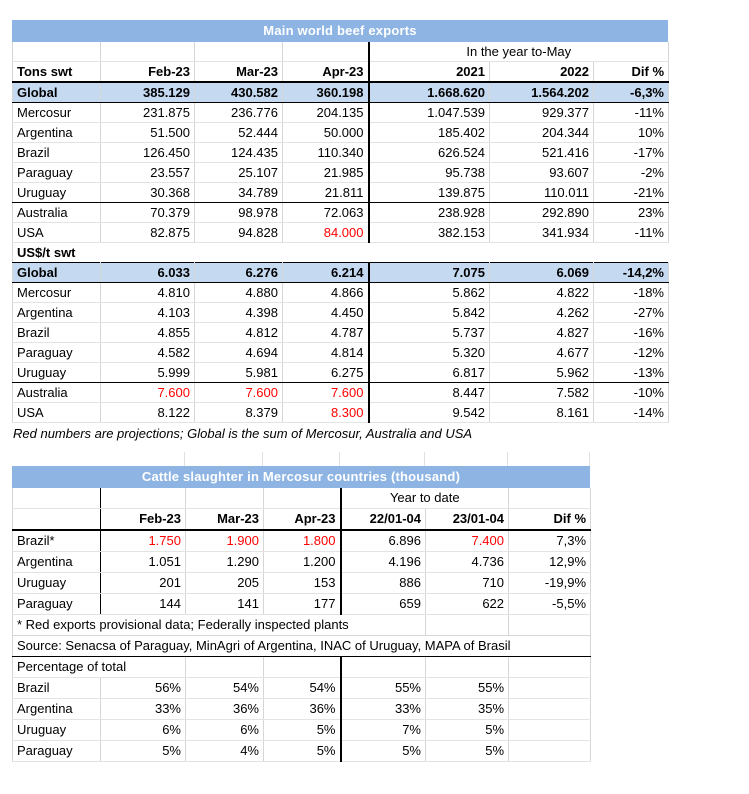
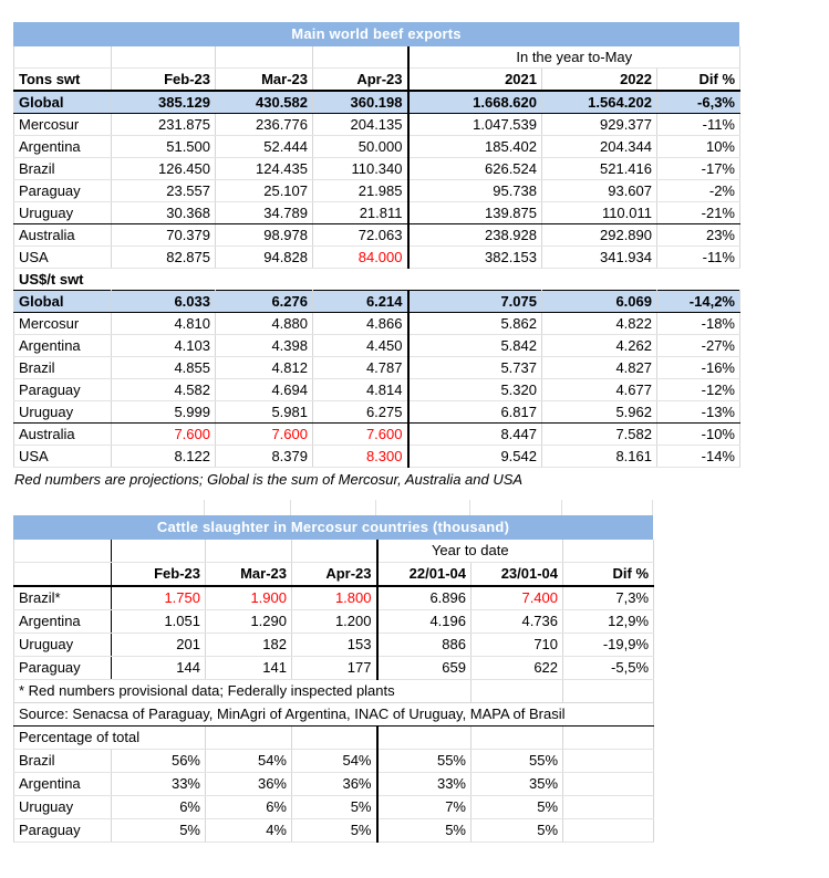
  Main world beef exports
  				In the year to-May
  Tons swt	Feb-23	Mar-23	Apr-23	2021	2022	Dif %
  Global	385.129	430.582	360.198	1.668.620	1.564.202	-6,3%
  Mercosur	231.875	236.776	204.135	1.047.539	929.377	-11%
  Argentina	51.500	52.444	50.000	185.402	204.344	10%
  Brazil	126.450	124.435	110.340	626.524	521.416	-17%
  Paraguay	23.557	25.107	21.985	95.738	93.607	-2%
  Uruguay	30.368	34.789	21.811	139.875	110.011	-21%
  Australia	70.379	98.978	72.063	238.928	292.890	23%
  USA	82.875	94.828	84.000	382.153	341.934	-11%
  US$/t swt
  Global	6.033	6.276	6.214	7.075	6.069	-14,2%
  Mercosur	4.810	4.880	4.866	5.862	4.822	-18%
  Argentina	4.103	4.398	4.450	5.842	4.262	-27%
  Brazil	4.855	4.812	4.787	5.737	4.827	-16%
  Paraguay	4.582	4.694	4.814	5.320	4.677	-12%
  Uruguay	5.999	5.981	6.275	6.817	5.962	-13%
  Australia	7.600	7.600	7.600	8.447	7.582	-10%
  USA	8.122	8.379	8.300	9.542	8.161	-14%
  Red numbers are projections; Global is the sum of Mercosur, Australia and USA
  Cattle slaughter in Mercosur countries (thousand)
  				Year to date
  	Feb-23	Mar-23	Apr-23	22/01-04	23/01-04	Dif %
  Brazil*	1.750	1.900	1.800	6.896	7.400	7,3%
  Argentina	1.051	1.290	1.200	4.196	4.736	12,9%
- Uruguay	201	205	153	886	710	-19,9%
+ Uruguay	201	182	153	886	710	-19,9%
  Paraguay	144	141	177	659	622	-5,5%
- * Red exports provisional data; Federally inspected plants
+ * Red numbers provisional data; Federally inspected plants
  Source: Senacsa of Paraguay, MinAgri of Argentina, INAC of Uruguay, MAPA of Brasil
  Percentage of total
  Brazil	56%	54%	54%	55%	55%
  Argentina	33%	36%	36%	33%	35%
  Uruguay	6%	6%	5%	7%	5%
  Paraguay	5%	4%	5%	5%	5%
